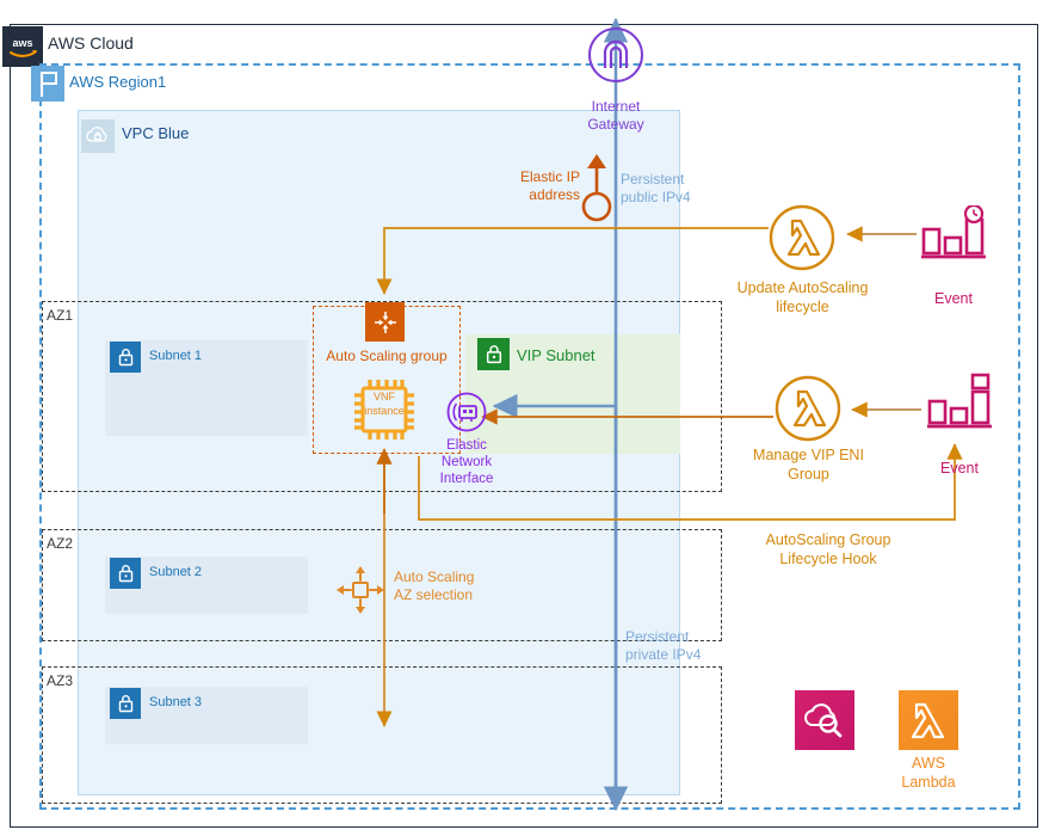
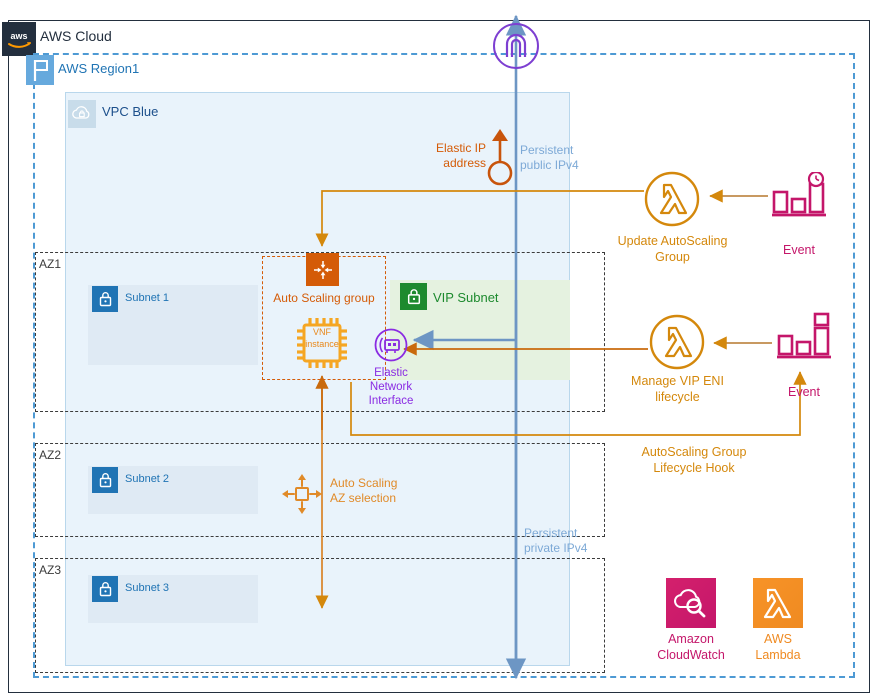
  aws
  AWS Cloud
  AWS Region1
  VPC Blue
  AZ1
  AZ2
  AZ3
  Subnet 1
  Subnet 2
  Subnet 3
  VIP Subnet
- Internet
- Gateway
  Elastic IP
  address
  Persistent
  public IPv4
  Persistent
  private IPv4
  Auto Scaling group
  VNF
  instance
  Elastic
  Network
  Interface
  Auto Scaling
  AZ selection
  Update AutoScaling
- lifecycle
+ Group
  Manage VIP ENI
- Group
+ lifecycle
  Event
  Event
  AutoScaling Group
  Lifecycle Hook
+ Amazon
+ CloudWatch
  AWS
  Lambda
